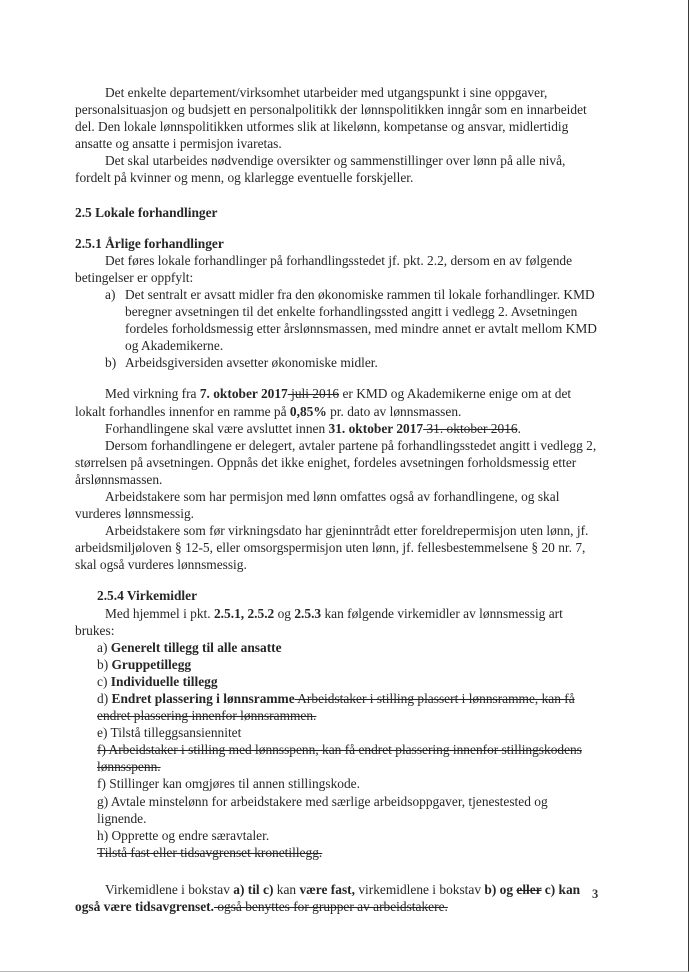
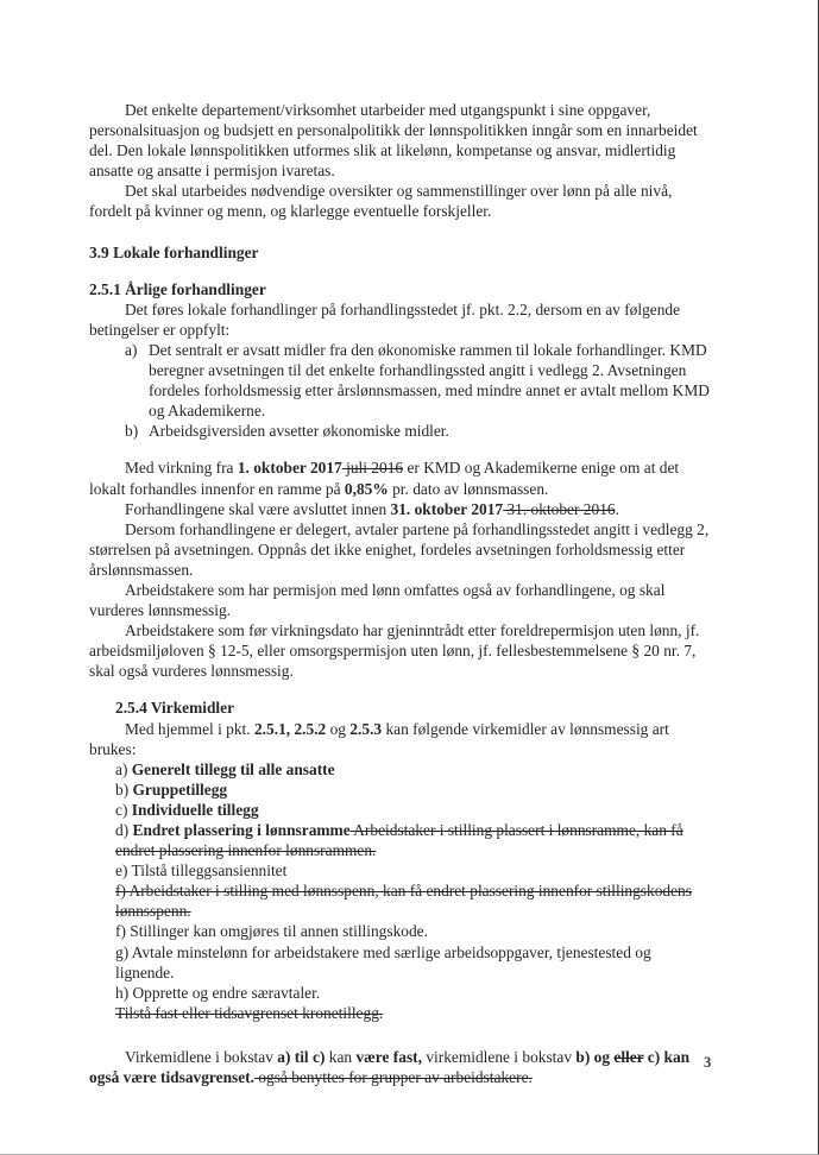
  Det enkelte departement/virksomhet utarbeider med utgangspunkt i sine oppgaver, personalsituasjon og budsjett en personalpolitikk der lønnspolitikken inngår som en innarbeidet del. Den lokale lønnspolitikken utformes slik at likelønn, kompetanse og ansvar, midlertidig ansatte og ansatte i permisjon ivaretas.
  Det skal utarbeides nødvendige oversikter og sammenstillinger over lønn på alle nivå, fordelt på kvinner og menn, og klarlegge eventuelle forskjeller.
- 2.5 Lokale forhandlinger
+ 3.9 Lokale forhandlinger
  2.5.1 Årlige forhandlinger
  Det føres lokale forhandlinger på forhandlingsstedet jf. pkt. 2.2, dersom en av følgende betingelser er oppfylt:
  a)
  Det sentralt er avsatt midler fra den økonomiske rammen til lokale forhandlinger. KMD beregner avsetningen til det enkelte forhandlingssted angitt i vedlegg 2. Avsetningen fordeles forholdsmessig etter årslønnsmassen, med mindre annet er avtalt mellom KMD og Akademikerne.
  b)
  Arbeidsgiversiden avsetter økonomiske midler.
- Med virkning fra 7. oktober 2017 juli 2016 er KMD og Akademikerne enige om at det lokalt forhandles innenfor en ramme på 0,85% pr. dato av lønnsmassen.
+ Med virkning fra 1. oktober 2017 juli 2016 er KMD og Akademikerne enige om at det lokalt forhandles innenfor en ramme på 0,85% pr. dato av lønnsmassen.
  Forhandlingene skal være avsluttet innen 31. oktober 2017 31. oktober 2016.
  Dersom forhandlingene er delegert, avtaler partene på forhandlingsstedet angitt i vedlegg 2, størrelsen på avsetningen. Oppnås det ikke enighet, fordeles avsetningen forholdsmessig etter årslønnsmassen.
  Arbeidstakere som har permisjon med lønn omfattes også av forhandlingene, og skal vurderes lønnsmessig.
  Arbeidstakere som før virkningsdato har gjeninntrådt etter foreldrepermisjon uten lønn, jf. arbeidsmiljøloven § 12-5, eller omsorgspermisjon uten lønn, jf. fellesbestemmelsene § 20 nr. 7, skal også vurderes lønnsmessig.
  2.5.4 Virkemidler
  Med hjemmel i pkt. 2.5.1, 2.5.2 og 2.5.3 kan følgende virkemidler av lønnsmessig art brukes:
  a) Generelt tillegg til alle ansatte
  b) Gruppetillegg
  c) Individuelle tillegg
  d) Endret plassering i lønnsramme Arbeidstaker i stilling plassert i lønnsramme, kan få endret plassering innenfor lønnsrammen.
  e) Tilstå tilleggsansiennitet
  f) Arbeidstaker i stilling med lønnsspenn, kan få endret plassering innenfor stillingskodens lønnsspenn.
  f) Stillinger kan omgjøres til annen stillingskode.
  g) Avtale minstelønn for arbeidstakere med særlige arbeidsoppgaver, tjenestested og lignende.
  h) Opprette og endre særavtaler.
  Tilstå fast eller tidsavgrenset kronetillegg.
  Virkemidlene i bokstav a) til c) kan være fast, virkemidlene i bokstav b) og eller c) kan også være tidsavgrenset. også benyttes for grupper av arbeidstakere.
  3
